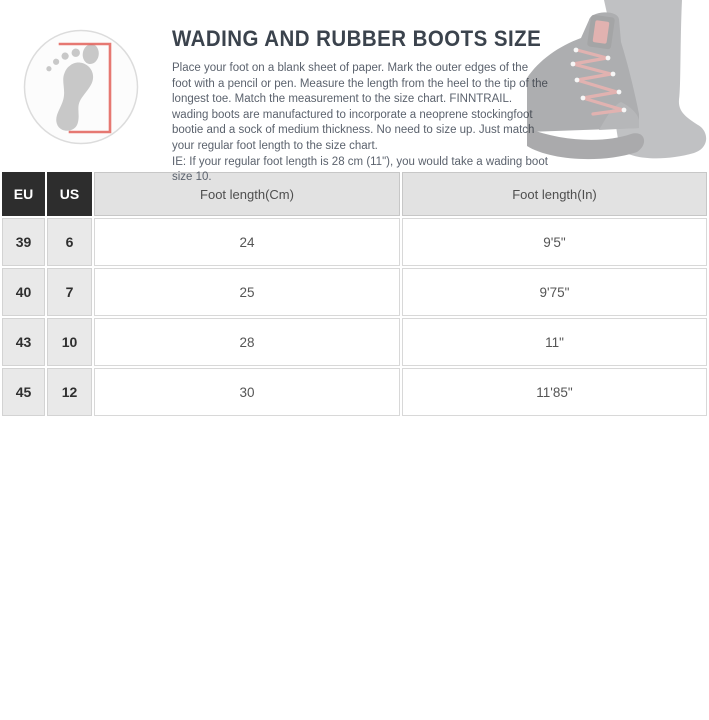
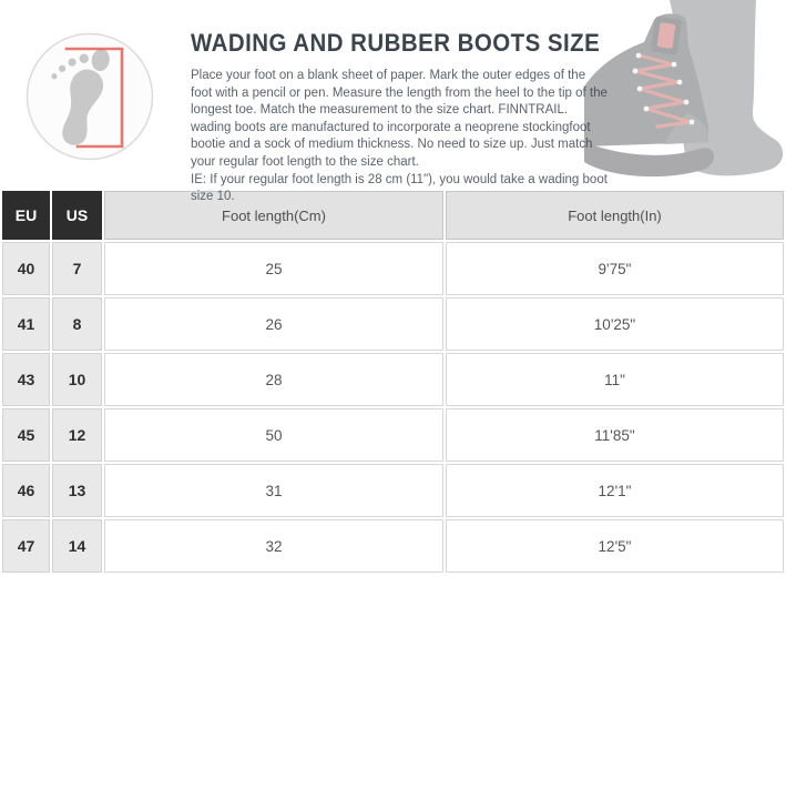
  WADING AND RUBBER BOOTS SIZ
  Place your foot on a blank sheet of paper. Mark the outer edges of the foot with a pencil or pen. Measure the length from the heel to the tip of the longest toe. Match the measurement to the size chart. FINNTRAIL. wading boots are manufactured to incorporate a neoprene stockingfoot bootie and a sock of medium thickness. No need to size up. Just match your regular foot length to the size chart.
  IE: If your regular foot length is 28 cm (11"), you would take a wading boot size 10.
  EU	US	Foot length(Cm)	Foot length(In)
- 39	6	24	9'5"
  40	7	25	9'75"
+ 41	8	26	10'25"
  43	10	28	11"
- 45	12	30	11'85"
+ 45	12	50	11'85"
+ 46	13	31	12'1"
+ 47	14	32	12'5"
